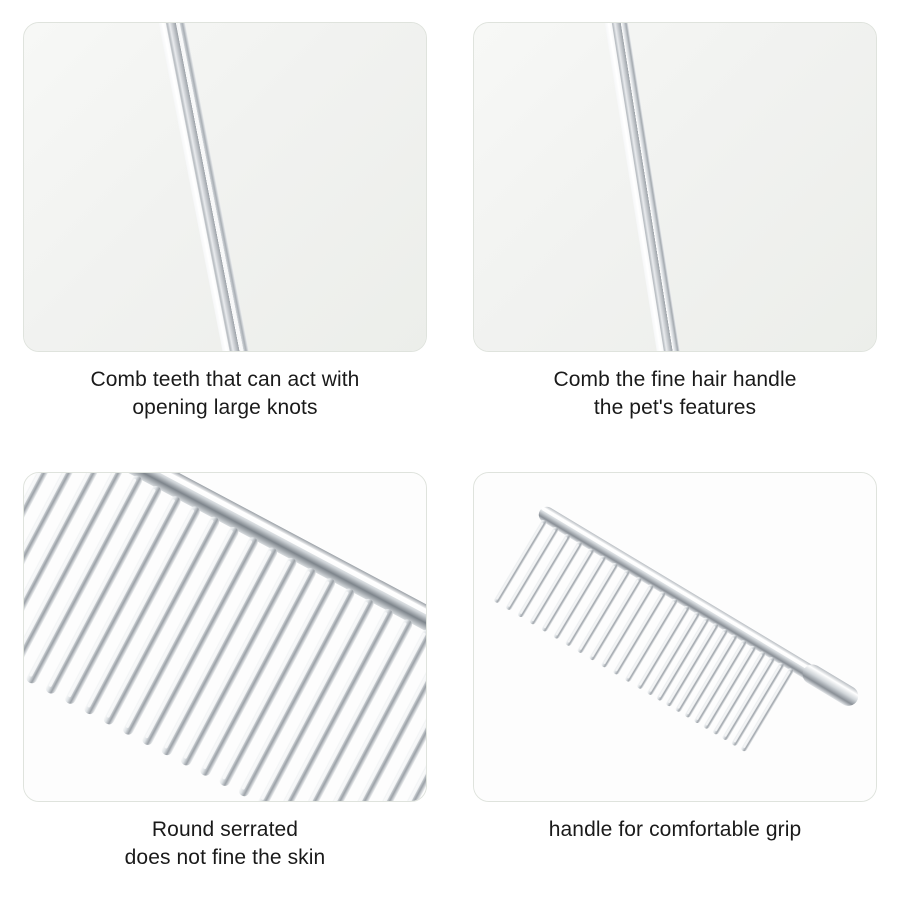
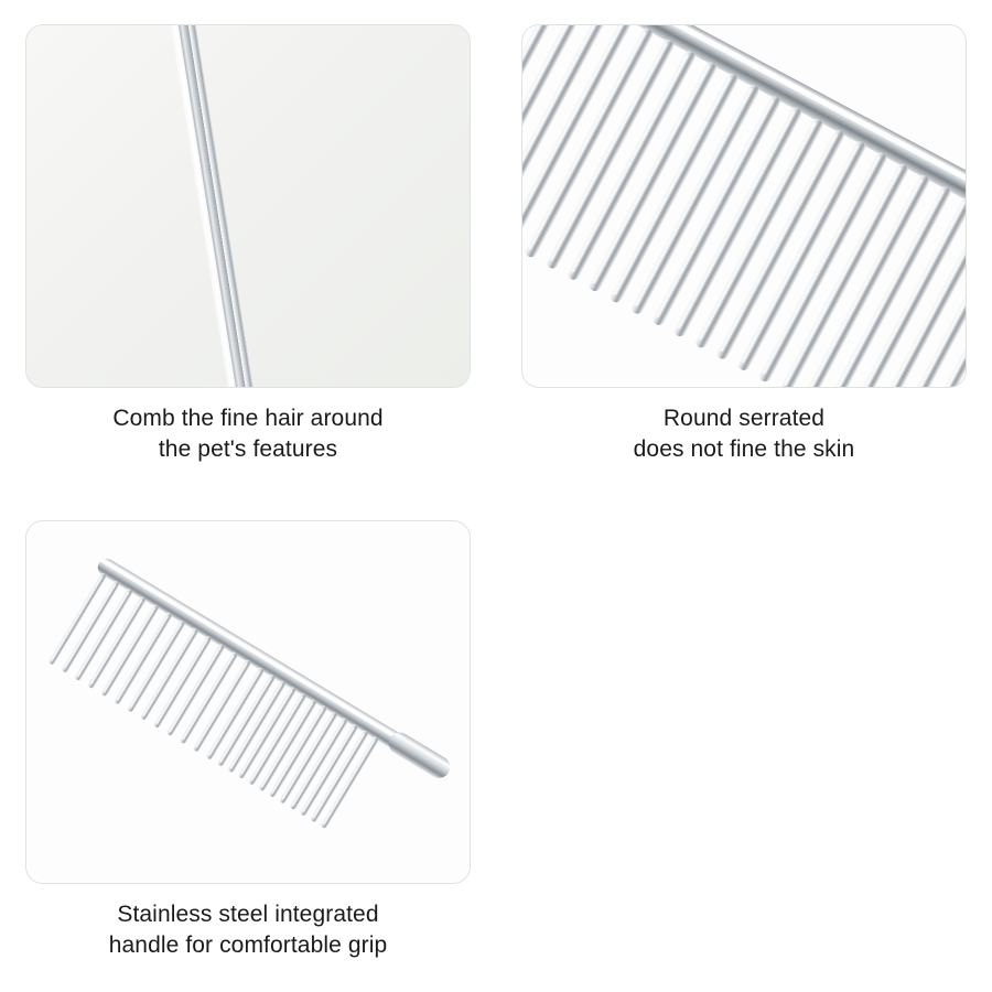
- Comb teeth that can act with
- opening large knots
- Comb the fine hair handle
+ Comb the fine hair around
  the pet's features
  Round serrated
  does not fine the skin
+ Stainless steel integrated
  handle for comfortable grip
